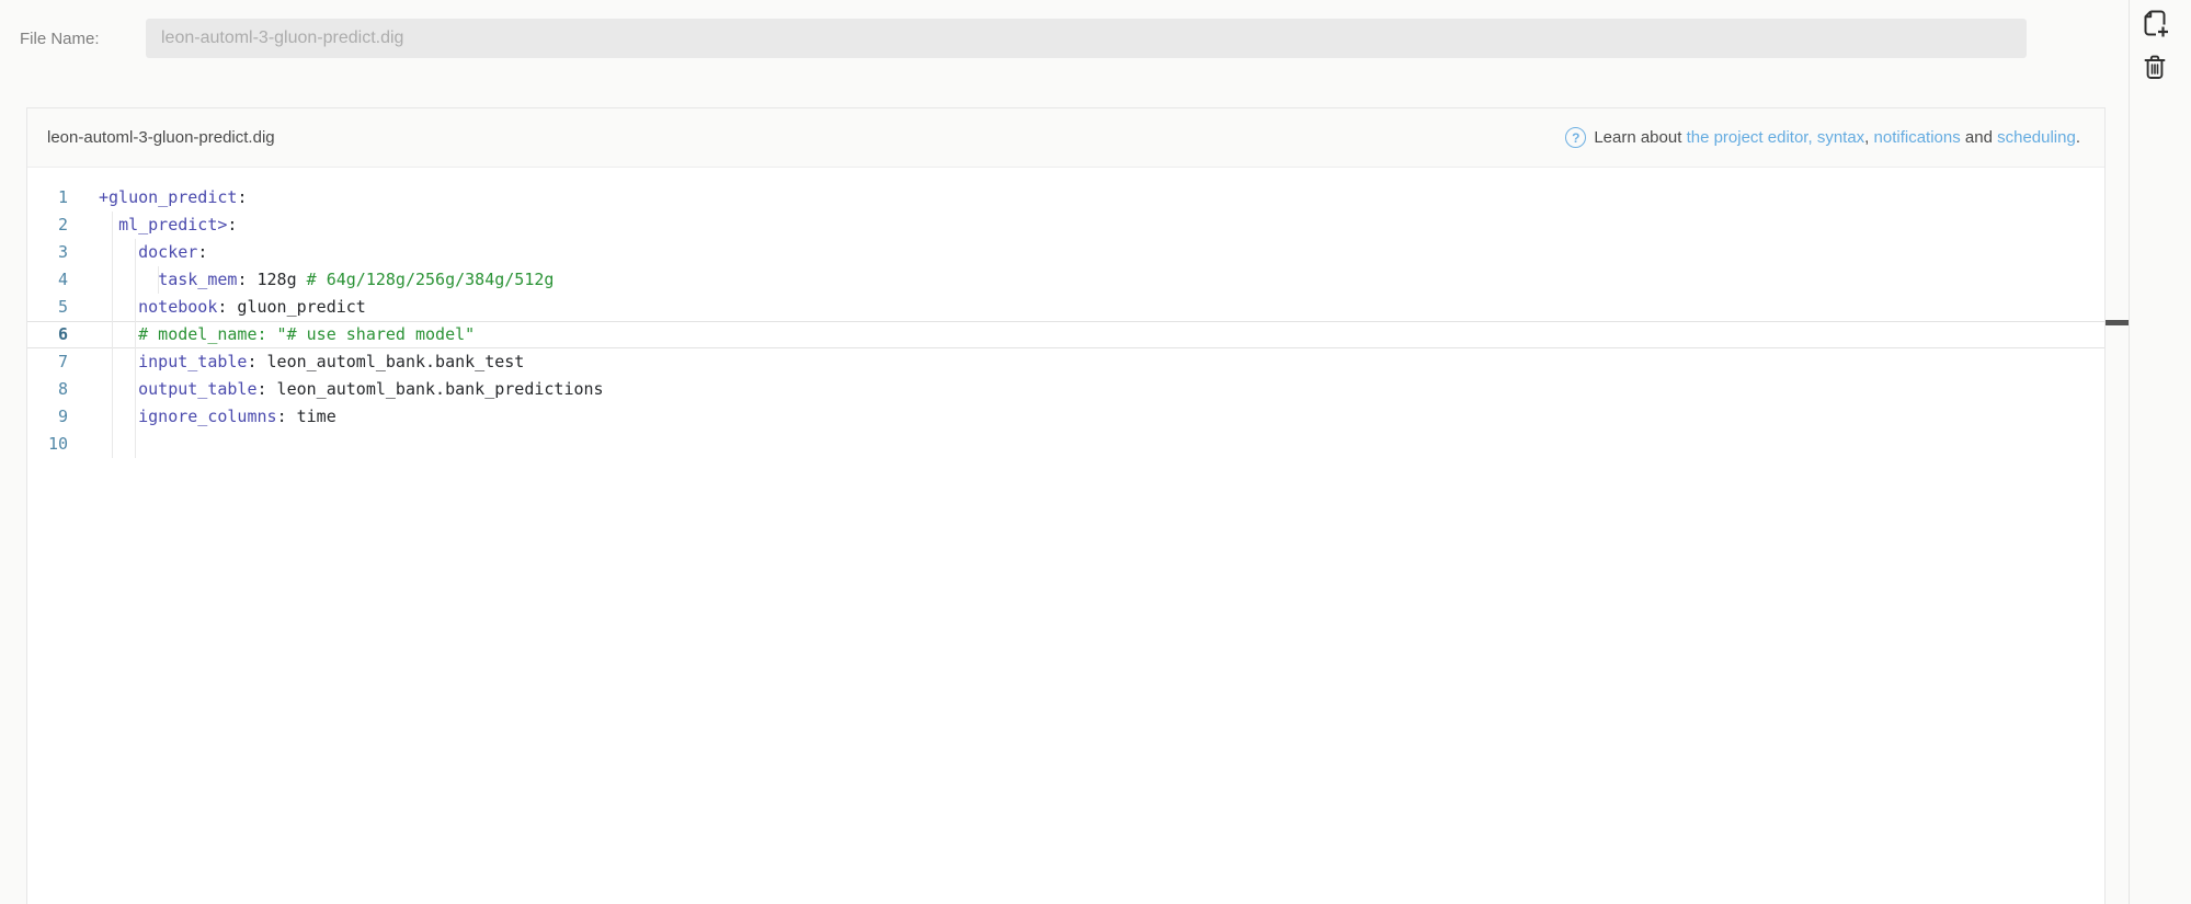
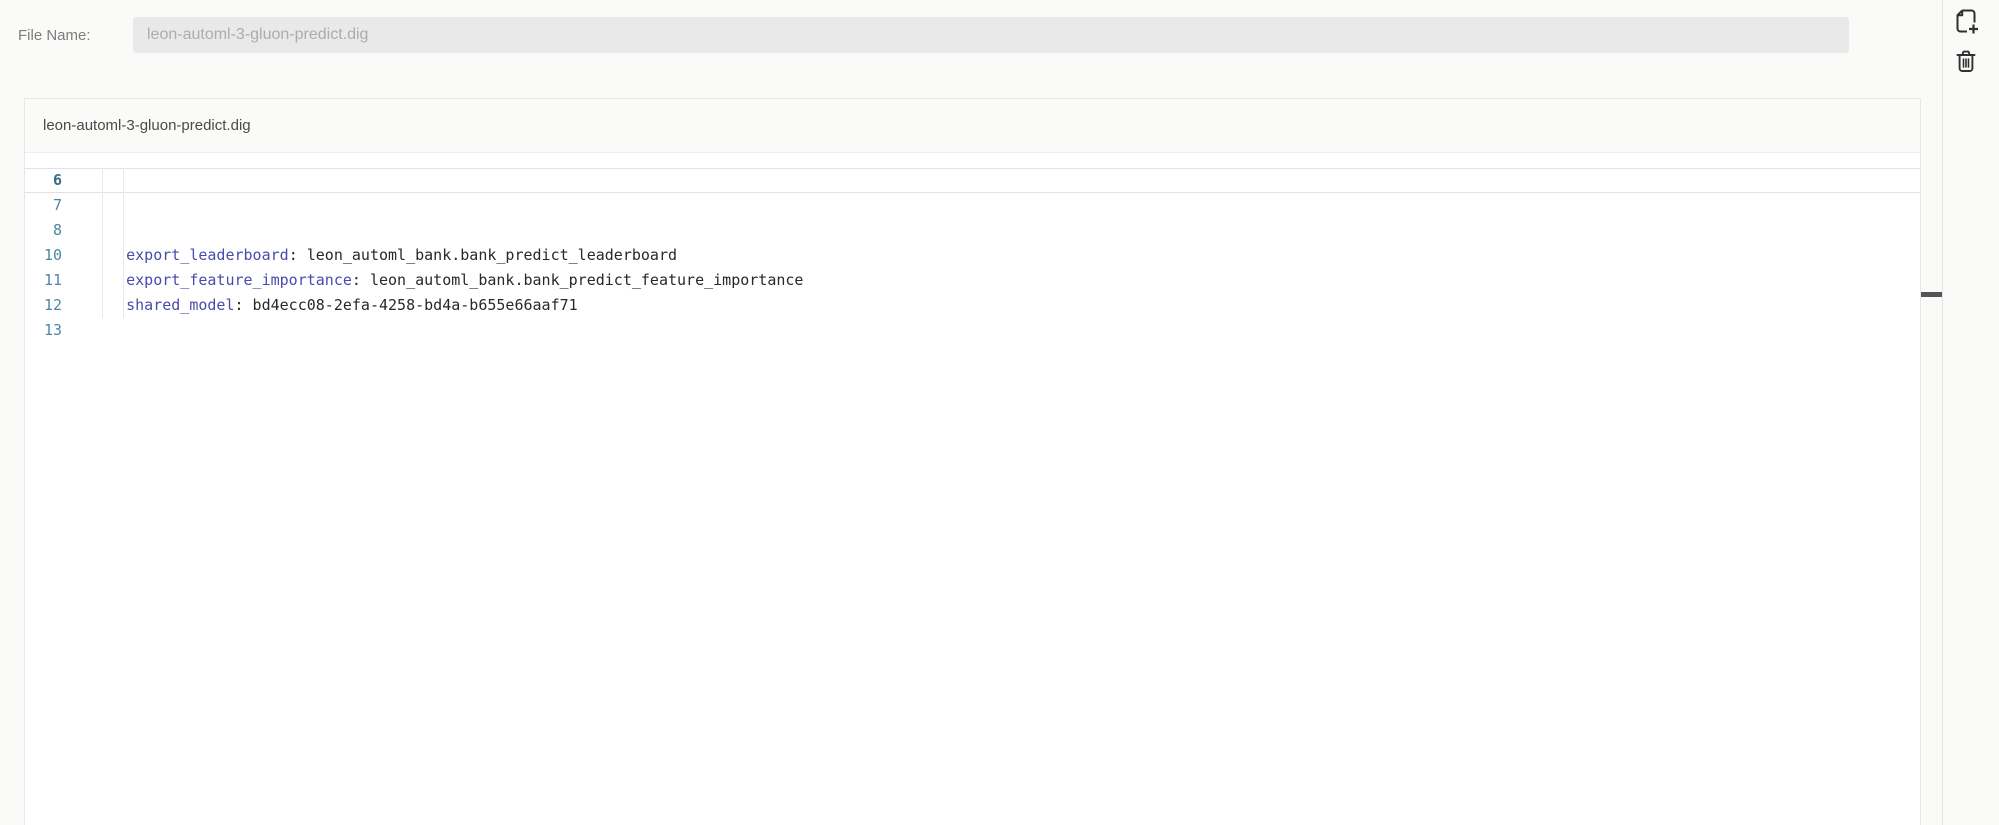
  File Name:
  leon-automl-3-gluon-predict.dig
  leon-automl-3-gluon-predict.dig
- ?
- Learn about the project editor, syntax, notifications and scheduling.
- 1
- +gluon_predict:
- 2
- ml_predict>:
- 3
- docker:
- 4
- task_mem: 128g # 64g/128g/256g/384g/512g
- 5
- notebook: gluon_predict
  6
- # model_name: "# use shared model"
  7
- input_table: leon_automl_bank.bank_test
  8
- output_table: leon_automl_bank.bank_predictions
- 9
- ignore_columns: time
  10
+ export_leaderboard: leon_automl_bank.bank_predict_leaderboard
+ 11
+ export_feature_importance: leon_automl_bank.bank_predict_feature_importance
+ 12
+ shared_model: bd4ecc08-2efa-4258-bd4a-b655e66aaf71
+ 13
